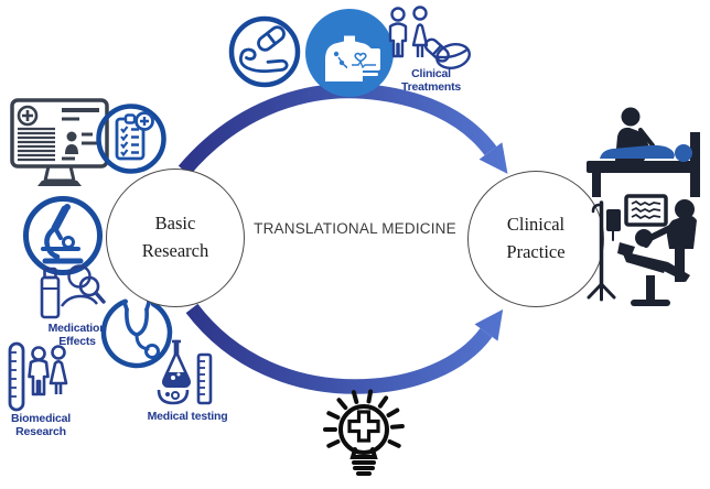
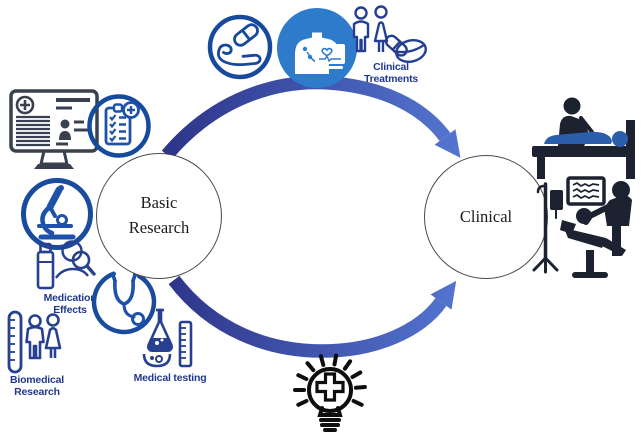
  Clinical
  Treatments
  Medicatio
  Effects
  Biomedical
  Research
  Medical testing
  Basic
  Research
  Clinical
- Practice
- TRANSLATIONAL MEDICINE
